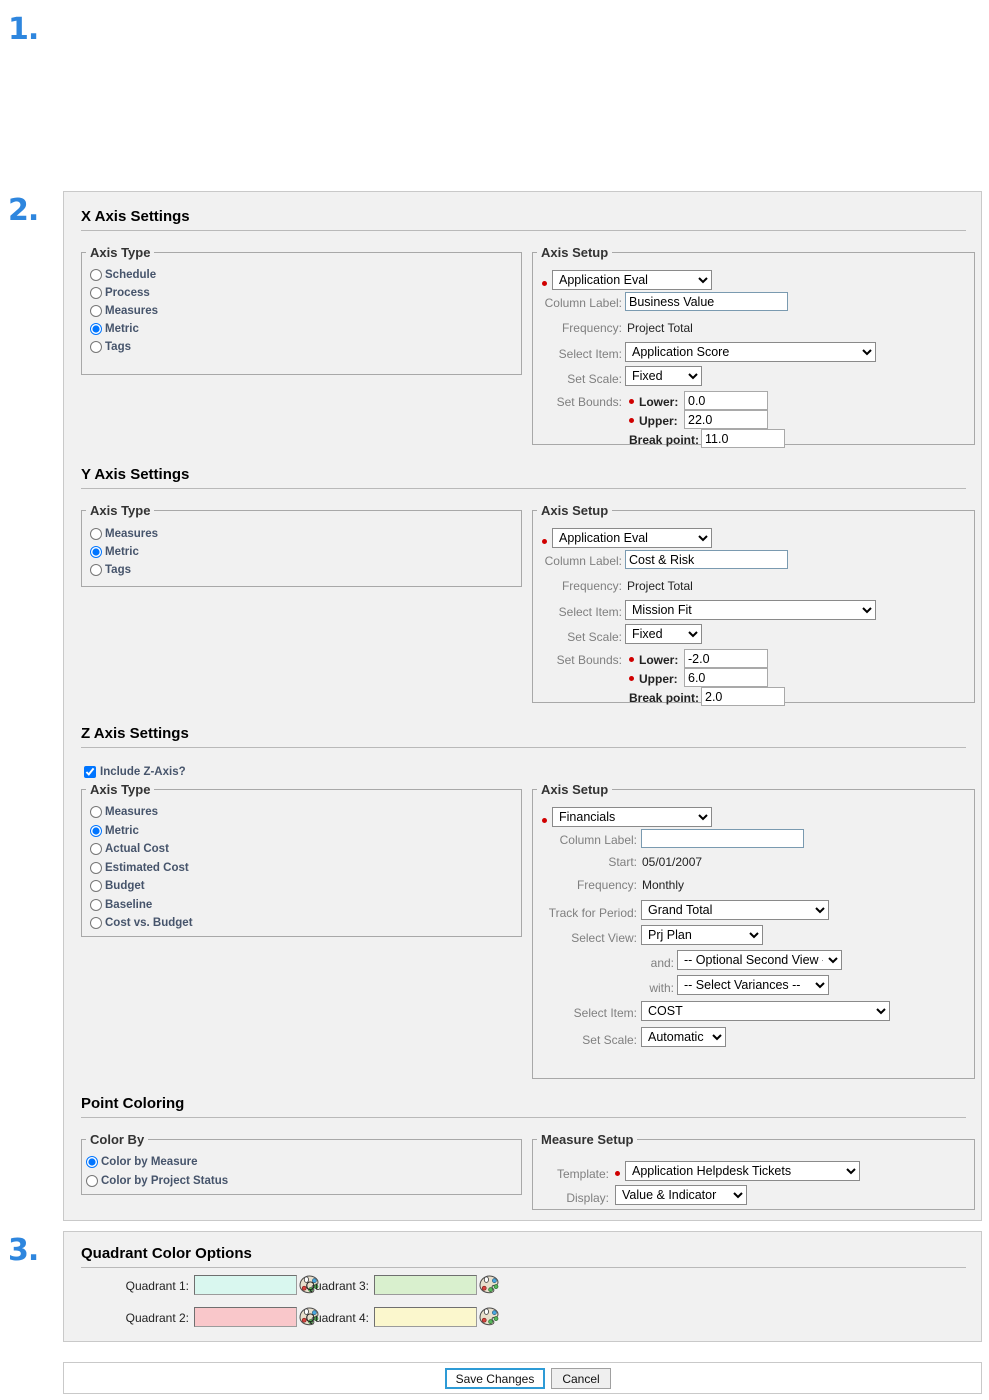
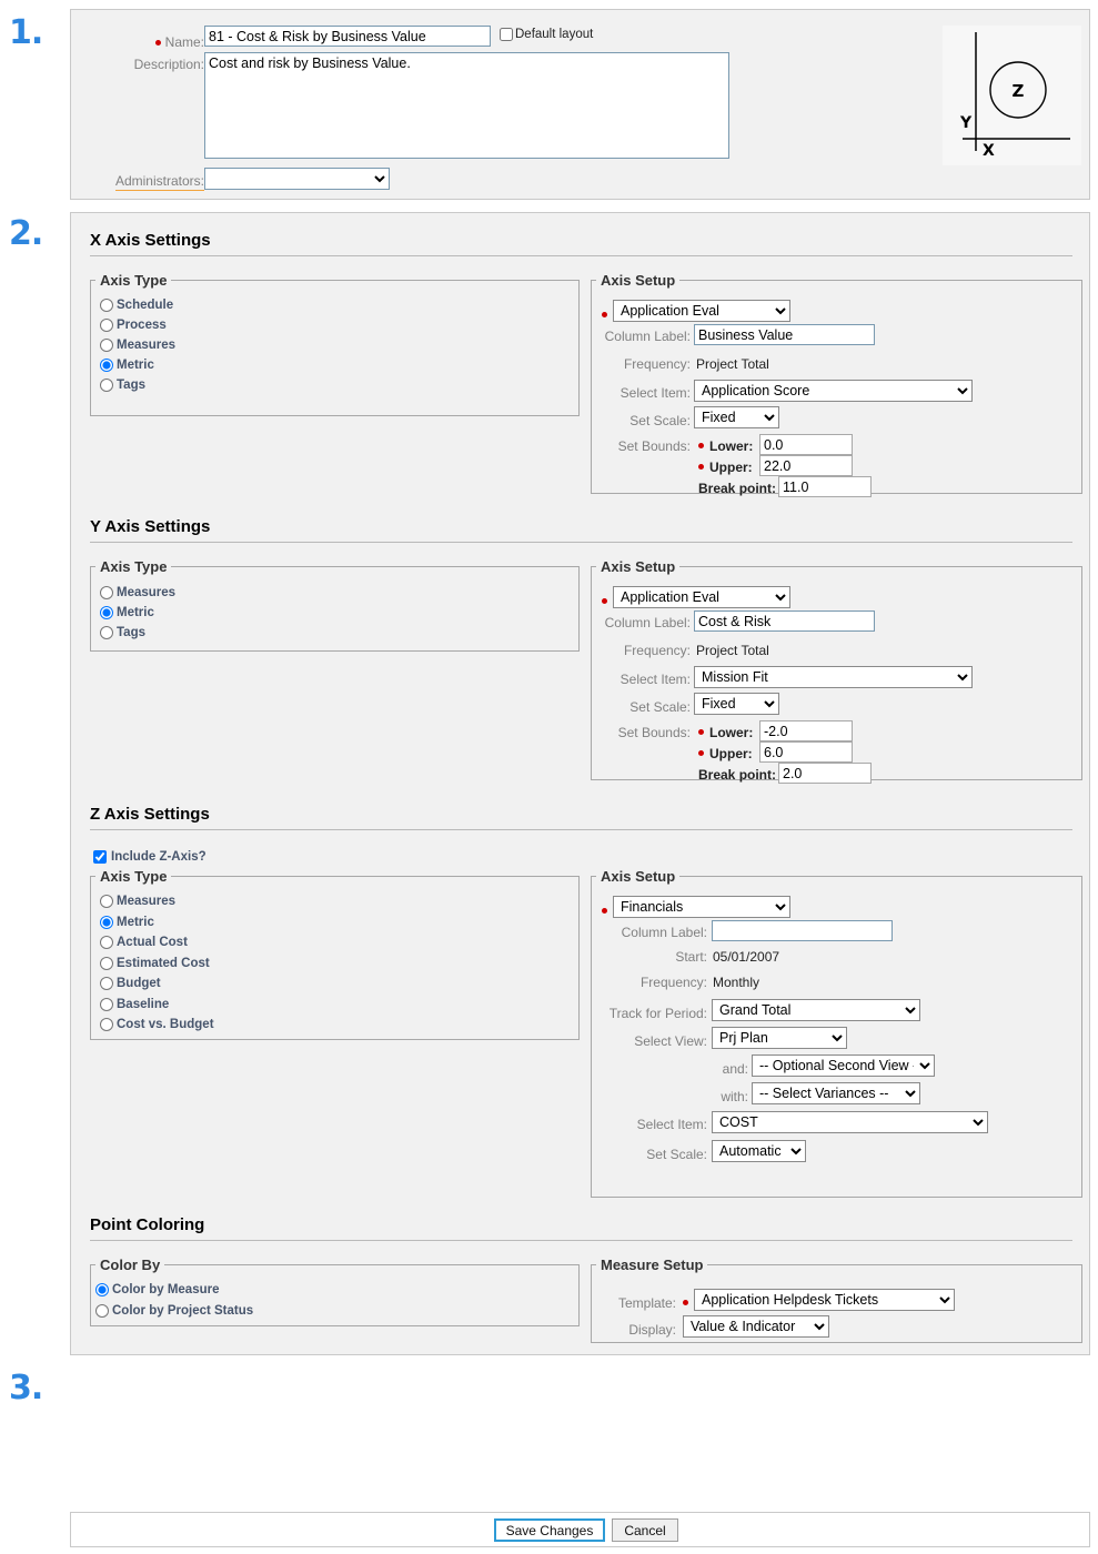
  1.
  2.
  3.
+ Name:
+ 81 - Cost & Risk by Business Value
+ Default layout
+ Description:
+ Cost and risk by Business Value.
+ Administrators:
+ Z
+ Y
+ X
  X Axis Settings
  Axis Type
  Schedule
  Process
  Measures
  Metric
  Tags
  Axis Setup
  Application Eval
  Column Label:
  Business Value
  Frequency:
  Project Total
  Select Item:
  Application Score
  Set Scale:
  Fixed
  Set Bounds:
  Lower:
  0.0
  Upper:
  22.0
  Break point:
  11.0
  Y Axis Settings
  Axis Type
  Measures
  Metric
  Tags
  Axis Setup
  Application Eval
  Column Label:
  Cost & Risk
  Frequency:
  Project Total
  Select Item:
  Mission Fit
  Set Scale:
  Fixed
  Set Bounds:
  Lower:
  -2.0
  Upper:
  6.0
  Break point:
  2.0
  Z Axis Settings
  Include Z-Axis?
  Axis Type
  Measures
  Metric
  Actual Cost
  Estimated Cost
  Budget
  Baseline
  Cost vs. Budget
  Axis Setup
  Financials
  Column Label:
  Start:
  05/01/2007
  Frequency:
  Monthly
  Track for Period:
  Grand Total
  Select View:
  Prj Plan
  and:
  -- Optional Second View
  with:
  -- Select Variances --
  Select Item:
  COST
  Set Scale:
  Automatic
  Point Coloring
  Color By
  Color by Measure
  Color by Project Status
  Measure Setup
  Template:
  Application Helpdesk Tickets
  Display:
  Value & Indicator
- Quadrant Color Options
- Quadrant 1:
- Quadrant 2:
- Quadrant 3:
- Quadrant 4:
  Save Changes
  Cancel
